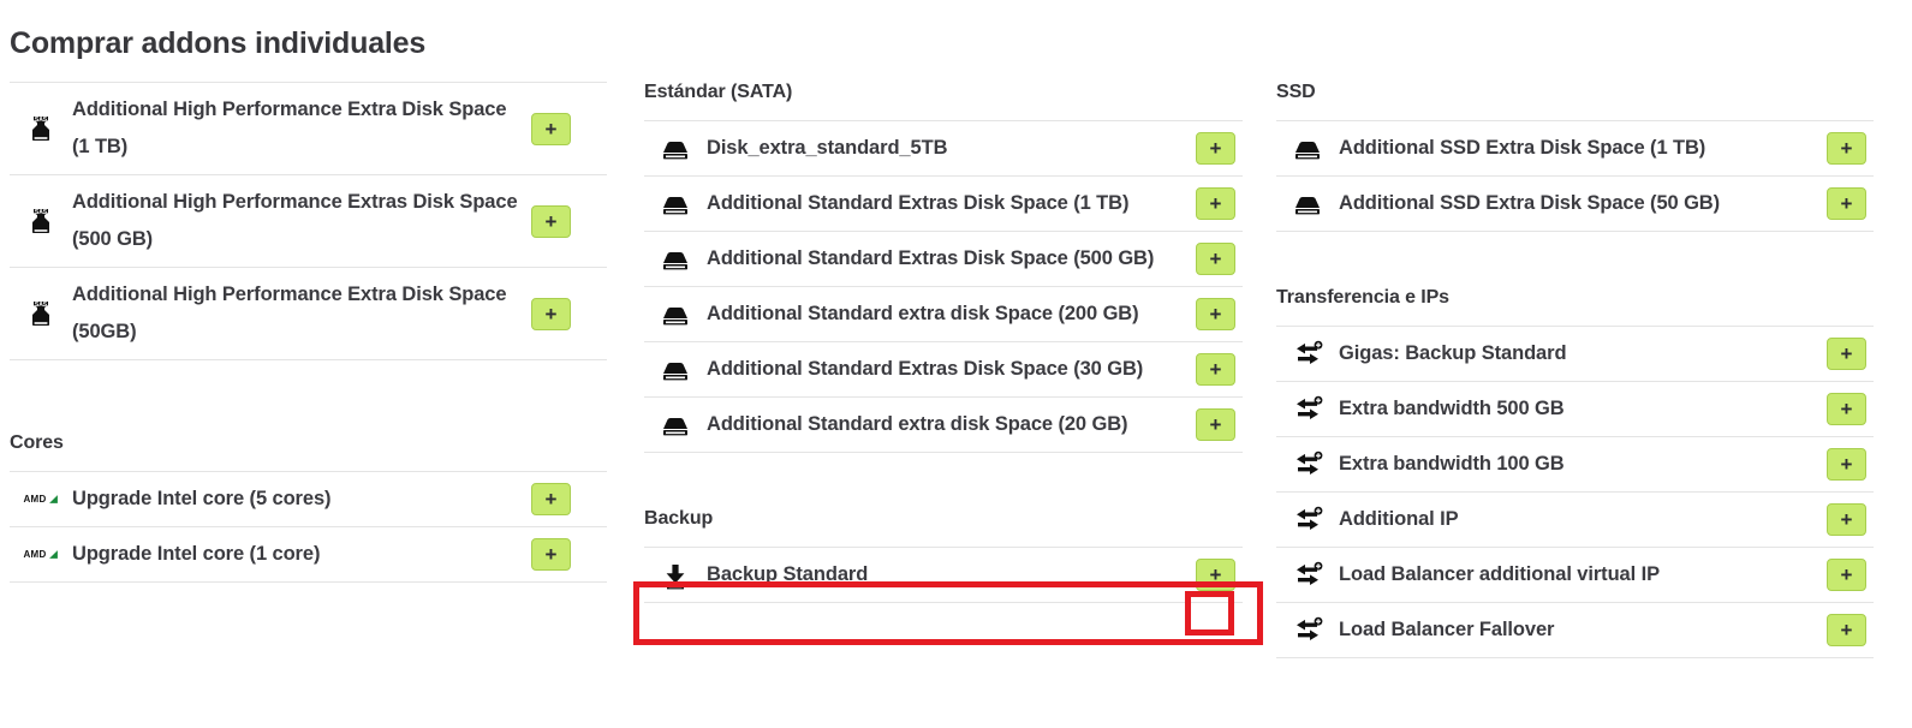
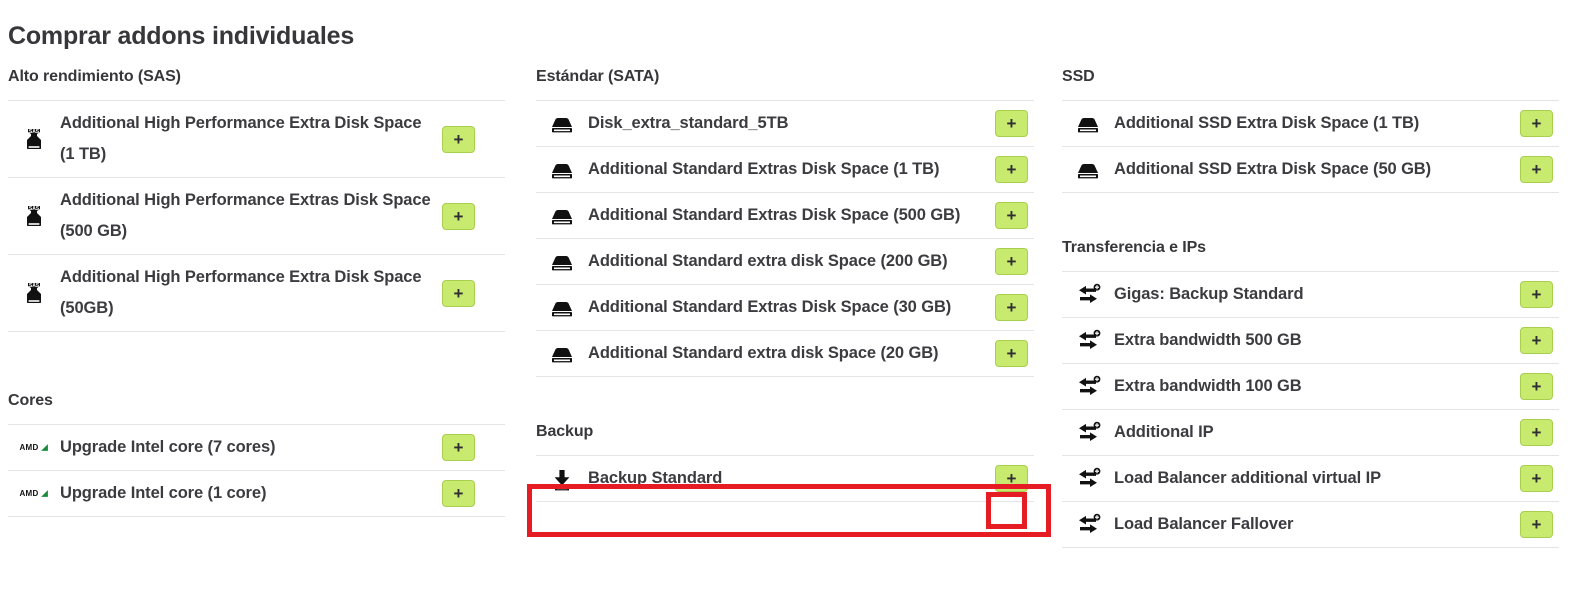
  Comprar addons individuales
+ Alto rendimiento (SAS)
  Additional High Performance Extra Disk Space (1 TB)
  +
  Additional High Performance Extras Disk Space (500 GB)
  +
  Additional High Performance Extra Disk Space (50GB)
  +
  Cores
  AMD
- Upgrade Intel core (5 cores)
+ Upgrade Intel core (7 cores)
  +
  AMD
  Upgrade Intel core (1 core)
  +
  Estándar (SATA)
  Disk_extra_standard_5TB
  +
  Additional Standard Extras Disk Space (1 TB)
  +
  Additional Standard Extras Disk Space (500 GB)
  +
  Additional Standard extra disk Space (200 GB)
  +
  Additional Standard Extras Disk Space (30 GB)
  +
  Additional Standard extra disk Space (20 GB)
  +
  Backup
  Backup Standard
  +
  SSD
  Additional SSD Extra Disk Space (1 TB)
  +
  Additional SSD Extra Disk Space (50 GB)
  +
  Transferencia e IPs
  Gigas: Backup Standard
  +
  Extra bandwidth 500 GB
  +
  Extra bandwidth 100 GB
  +
  Additional IP
  +
  Load Balancer additional virtual IP
  +
  Load Balancer Fallover
  +
